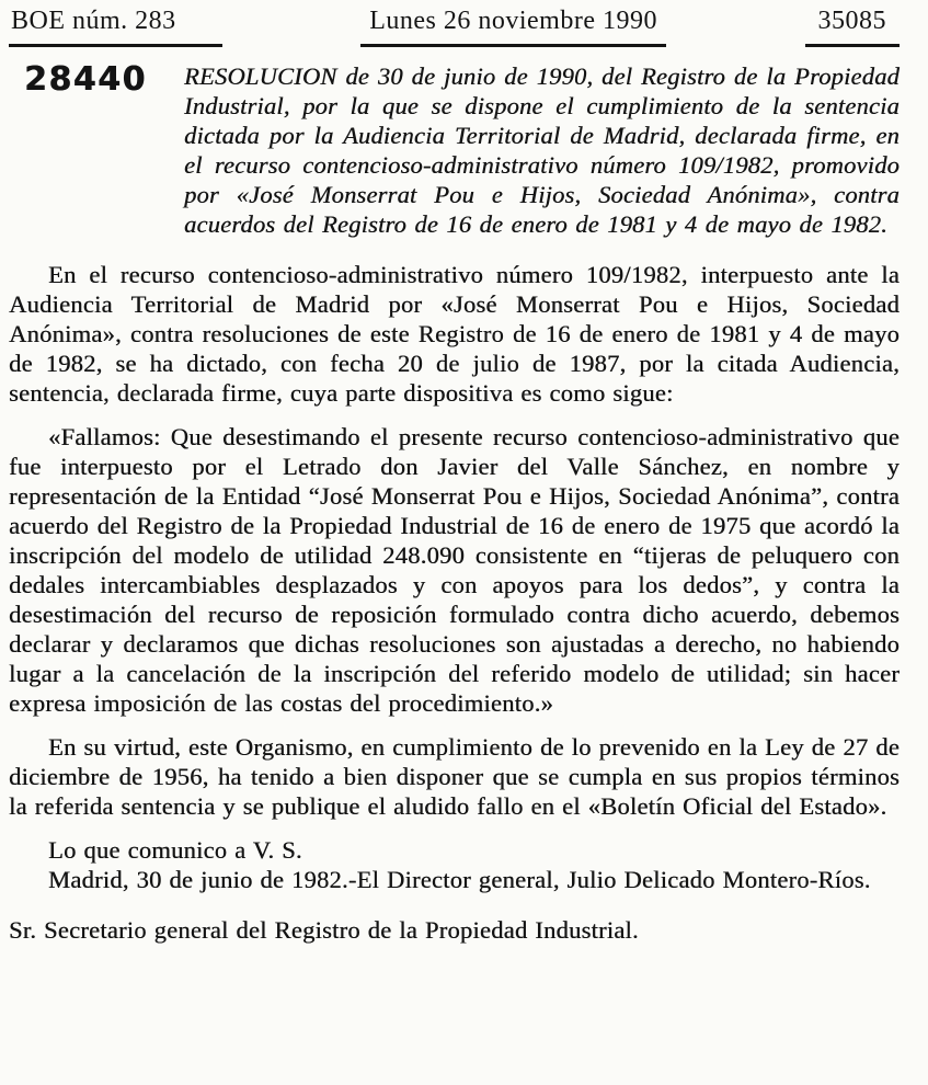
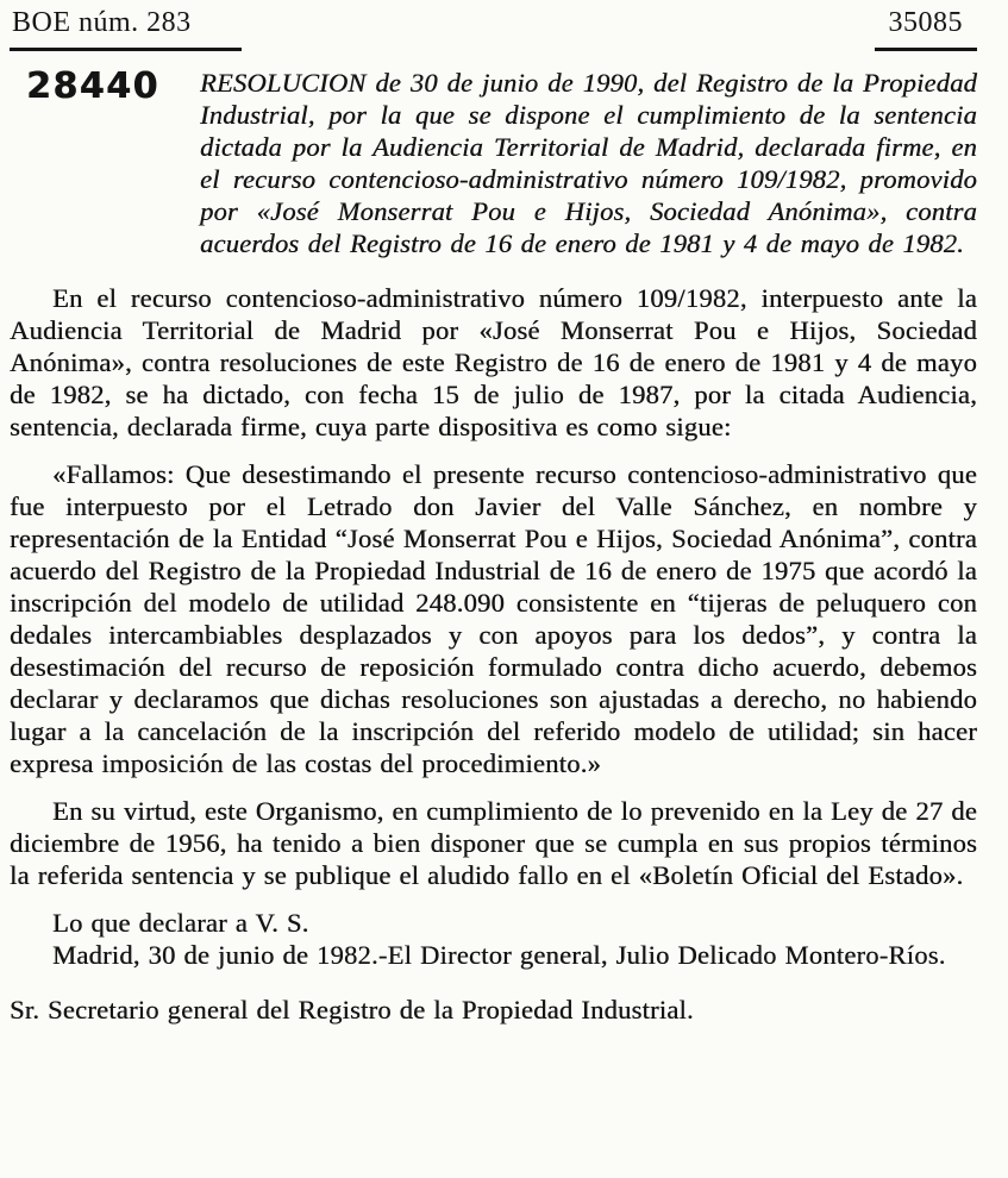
  BOE núm. 283
- Lunes 26 noviembre 1990
  35085
  28440
  RESOLUCION de 30 de junio de 1990, del Registro de la Propiedad Industrial, por la que se dispone el cumplimiento de la sentencia dictada por la Audiencia Territorial de Madrid, declarada firme, en el recurso contencioso-administrativo número 109/1982, promovido por «José Monserrat Pou e Hijos, Sociedad Anónima», contra acuerdos del Registro de 16 de enero de 1981 y 4 de mayo de 1982.
- En el recurso contencioso-administrativo número 109/1982, interpuesto ante la Audiencia Territorial de Madrid por «José Monserrat Pou e Hijos, Sociedad Anónima», contra resoluciones de este Registro de 16 de enero de 1981 y 4 de mayo de 1982, se ha dictado, con fecha 20 de julio de 1987, por la citada Audiencia, sentencia, declarada firme, cuya parte dispositiva es como sigue:
+ En el recurso contencioso-administrativo número 109/1982, interpuesto ante la Audiencia Territorial de Madrid por «José Monserrat Pou e Hijos, Sociedad Anónima», contra resoluciones de este Registro de 16 de enero de 1981 y 4 de mayo de 1982, se ha dictado, con fecha 15 de julio de 1987, por la citada Audiencia, sentencia, declarada firme, cuya parte dispositiva es como sigue:
  «Fallamos: Que desestimando el presente recurso contencioso-administrativo que fue interpuesto por el Letrado don Javier del Valle Sánchez, en nombre y representación de la Entidad “José Monserrat Pou e Hijos, Sociedad Anónima”, contra acuerdo del Registro de la Propiedad Industrial de 16 de enero de 1975 que acordó la inscripción del modelo de utilidad 248.090 consistente en “tijeras de peluquero con dedales intercambiables desplazados y con apoyos para los dedos”, y contra la desestimación del recurso de reposición formulado contra dicho acuerdo, debemos declarar y declaramos que dichas resoluciones son ajustadas a derecho, no habiendo lugar a la cancelación de la inscripción del referido modelo de utilidad; sin hacer expresa imposición de las costas del procedimiento.»
  En su virtud, este Organismo, en cumplimiento de lo prevenido en la Ley de 27 de diciembre de 1956, ha tenido a bien disponer que se cumpla en sus propios términos la referida sentencia y se publique el aludido fallo en el «Boletín Oficial del Estado».
- Lo que comunico a V. S.
+ Lo que declarar a V. S.
  Madrid, 30 de junio de 1982.-El Director general, Julio Delicado Montero-Ríos.
  Sr. Secretario general del Registro de la Propiedad Industrial.
